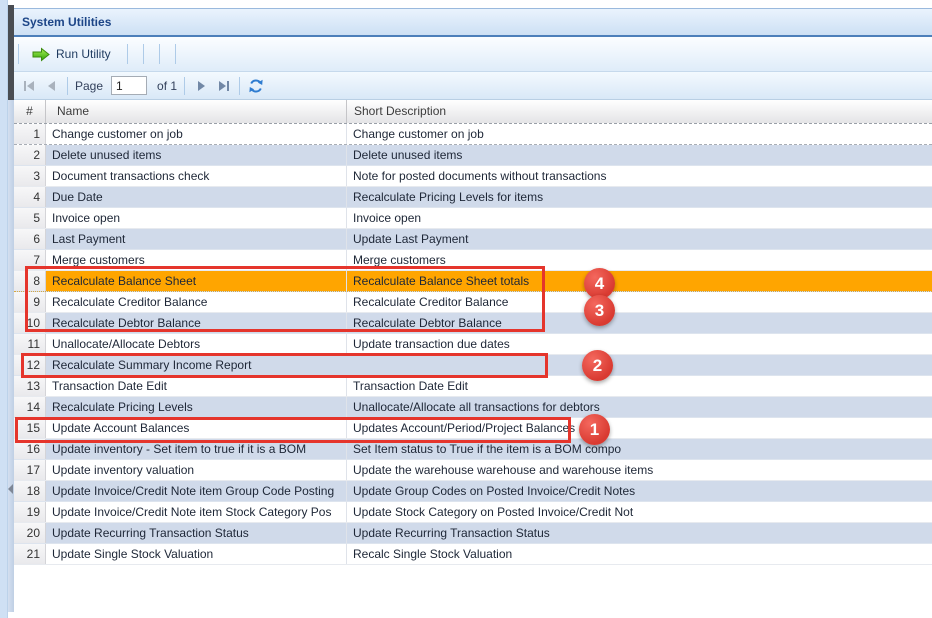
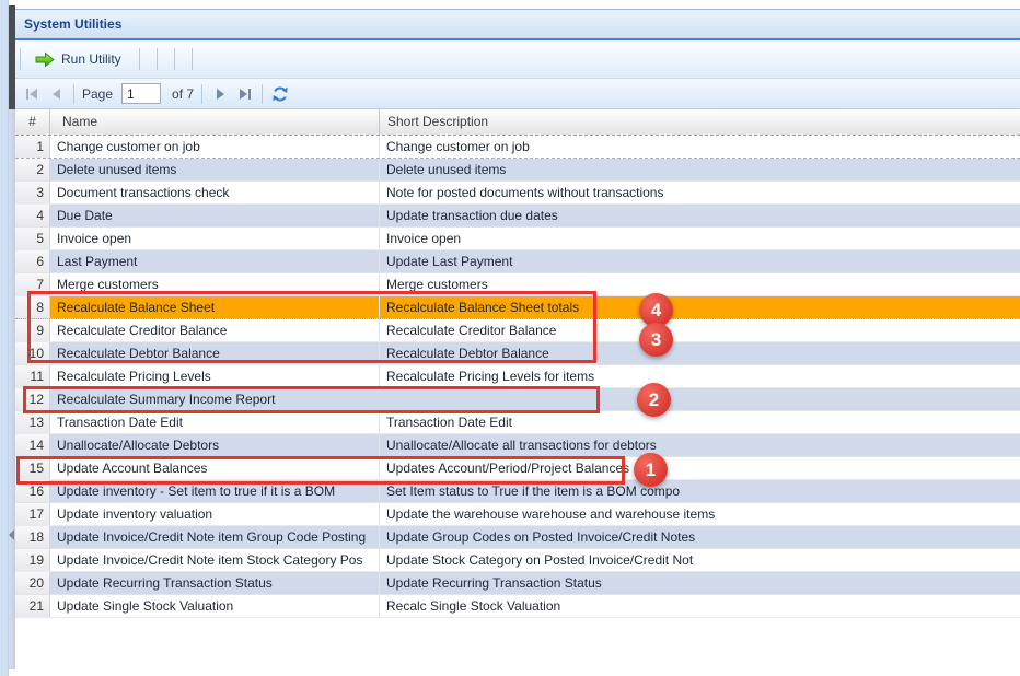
  System Utilities
  Run Utility
  Page
  1
- of 1
+ of 7
  #
  Name
  Short Description
  1
  Change customer on job
  Change customer on job
  2
  Delete unused items
  Delete unused items
  3
  Document transactions check
  Note for posted documents without transactions
  4
  Due Date
- Recalculate Pricing Levels for items
+ Update transaction due dates
  5
  Invoice open
  Invoice open
  6
  Last Payment
  Update Last Payment
  7
  Merge customers
  Merge customers
  8
  Recalculate Balance Sheet
  Recalculate Balance Sheet totals
  9
  Recalculate Creditor Balance
  Recalculate Creditor Balance
  10
  Recalculate Debtor Balance
  Recalculate Debtor Balance
  11
- Unallocate/Allocate Debtors
+ Recalculate Pricing Levels
- Update transaction due dates
+ Recalculate Pricing Levels for items
  12
  Recalculate Summary Income Report
  13
  Transaction Date Edit
  Transaction Date Edit
  14
- Recalculate Pricing Levels
+ Unallocate/Allocate Debtors
  Unallocate/Allocate all transactions for debtors
  15
  Update Account Balances
  Updates Account/Period/Project Balances
  16
  Update inventory - Set item to true if it is a BOM
  Set Item status to True if the item is a BOM compo
  17
  Update inventory valuation
  Update the warehouse warehouse and warehouse items
  18
  Update Invoice/Credit Note item Group Code Posting
  Update Group Codes on Posted Invoice/Credit Notes
  19
  Update Invoice/Credit Note item Stock Category Pos
  Update Stock Category on Posted Invoice/Credit Not
  20
  Update Recurring Transaction Status
  Update Recurring Transaction Status
  21
  Update Single Stock Valuation
  Recalc Single Stock Valuation
  4
  3
  2
  1
